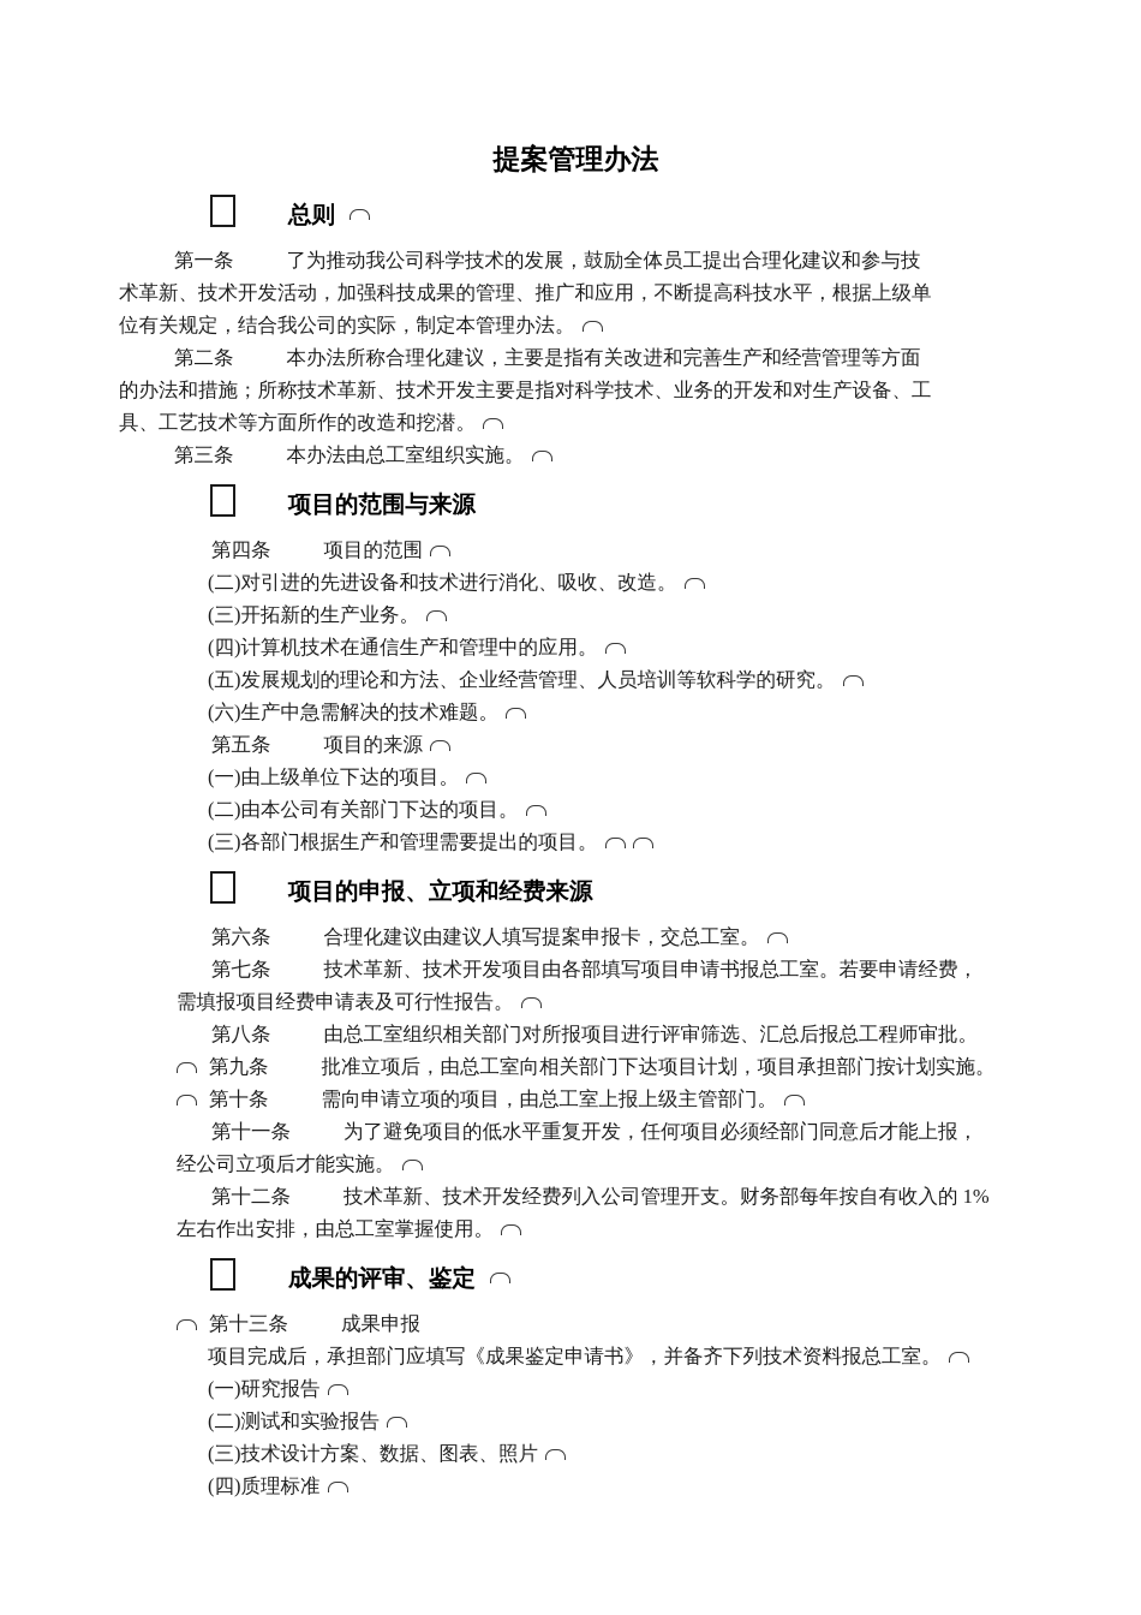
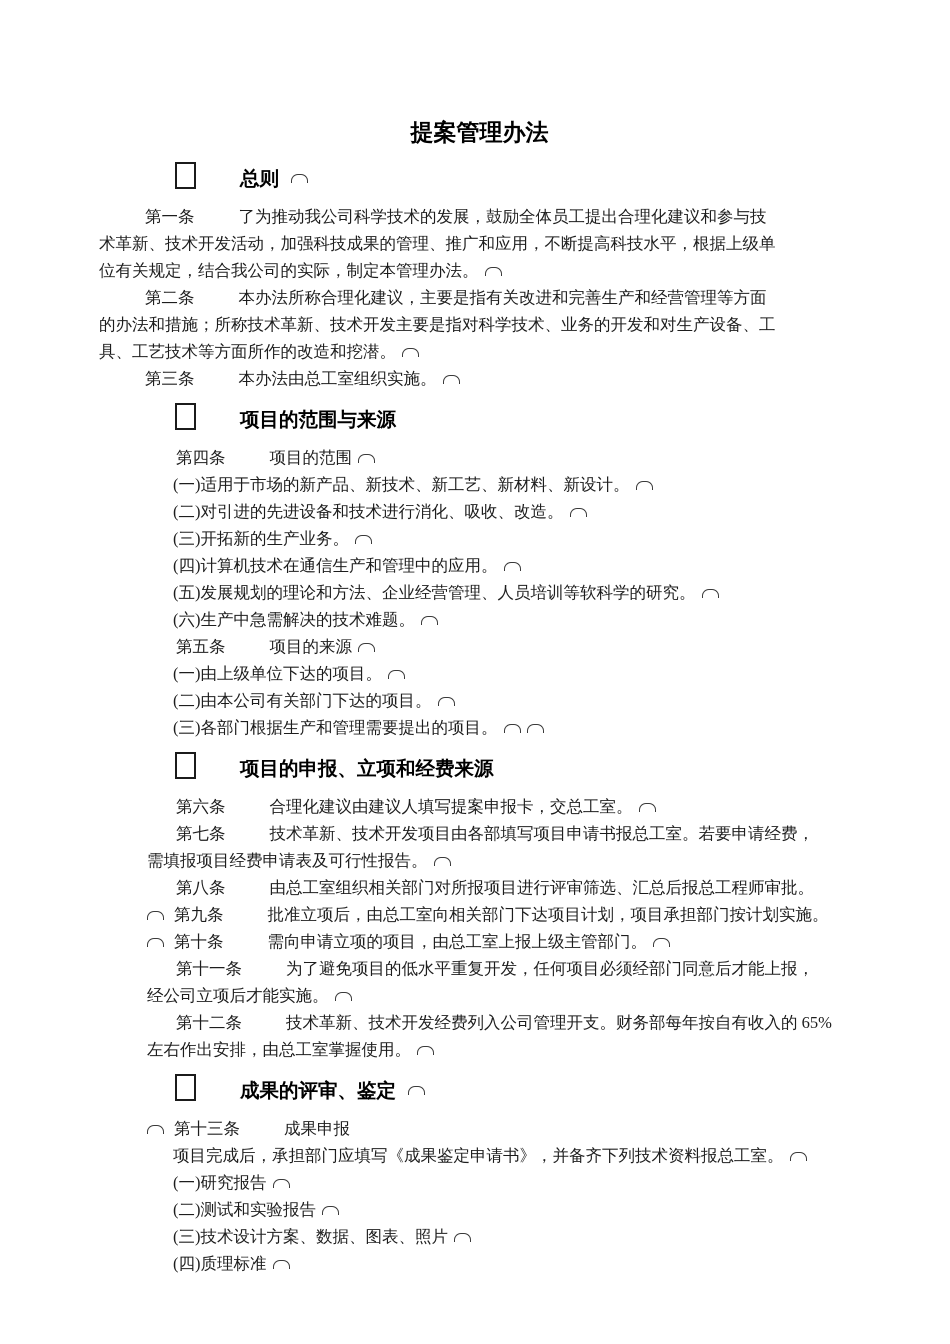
  提案管理办法
  总则
  第一条 了为推动我公司科学技术的发展，鼓励全体员工提出合理化建议和参与技
  术革新、技术开发活动，加强科技成果的管理、推广和应用，不断提高科技水平，根据上级单
  位有关规定，结合我公司的实际，制定本管理办法。
  第二条 本办法所称合理化建议，主要是指有关改进和完善生产和经营管理等方面
  的办法和措施；所称技术革新、技术开发主要是指对科学技术、业务的开发和对生产设备、工
  具、工艺技术等方面所作的改造和挖潜。
  第三条 本办法由总工室组织实施。
  项目的范围与来源
  第四条 项目的范围
+ (一)适用于市场的新产品、新技术、新工艺、新材料、新设计。
  (二)对引进的先进设备和技术进行消化、吸收、改造。
  (三)开拓新的生产业务。
  (四)计算机技术在通信生产和管理中的应用。
  (五)发展规划的理论和方法、企业经营管理、人员培训等软科学的研究。
  (六)生产中急需解决的技术难题。
  第五条 项目的来源
  (一)由上级单位下达的项目。
  (二)由本公司有关部门下达的项目。
  (三)各部门根据生产和管理需要提出的项目。
  项目的申报、立项和经费来源
  第六条 合理化建议由建议人填写提案申报卡，交总工室。
  第七条 技术革新、技术开发项目由各部填写项目申请书报总工室。若要申请经费，
  需填报项目经费申请表及可行性报告。
  第八条 由总工室组织相关部门对所报项目进行评审筛选、汇总后报总工程师审批。
  第九条 批准立项后，由总工室向相关部门下达项目计划，项目承担部门按计划实施。
  第十条 需向申请立项的项目，由总工室上报上级主管部门。
  第十一条 为了避免项目的低水平重复开发，任何项目必须经部门同意后才能上报，
  经公司立项后才能实施。
- 第十二条 技术革新、技术开发经费列入公司管理开支。财务部每年按自有收入的 1%
+ 第十二条 技术革新、技术开发经费列入公司管理开支。财务部每年按自有收入的 65%
  左右作出安排，由总工室掌握使用。
  成果的评审、鉴定
  第十三条 成果申报
  项目完成后，承担部门应填写《成果鉴定申请书》，并备齐下列技术资料报总工室。
  (一)研究报告
  (二)测试和实验报告
  (三)技术设计方案、数据、图表、照片
  (四)质理标准
